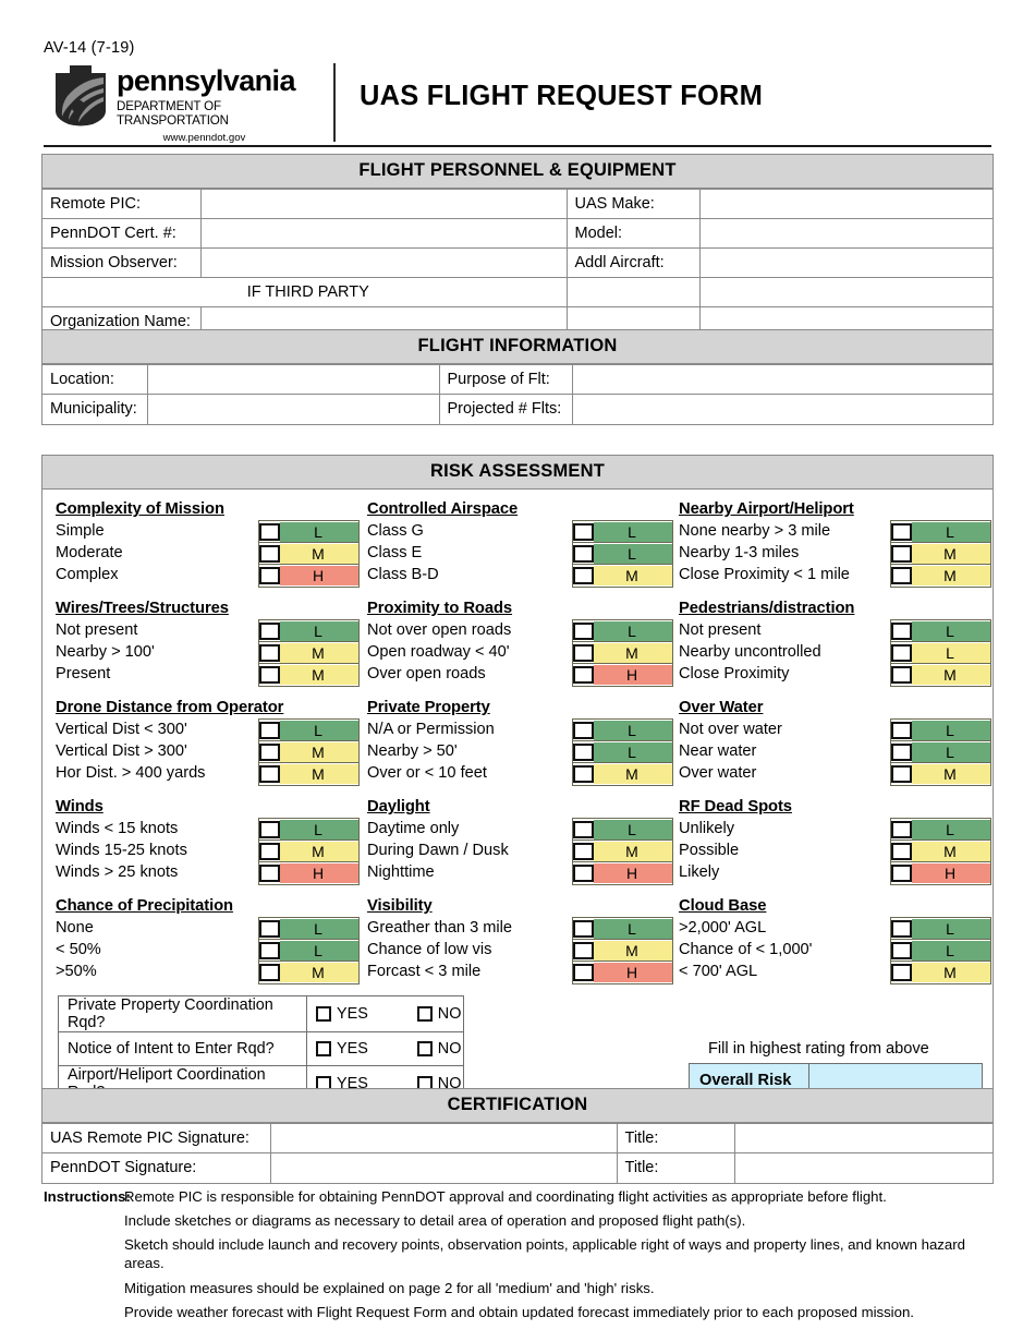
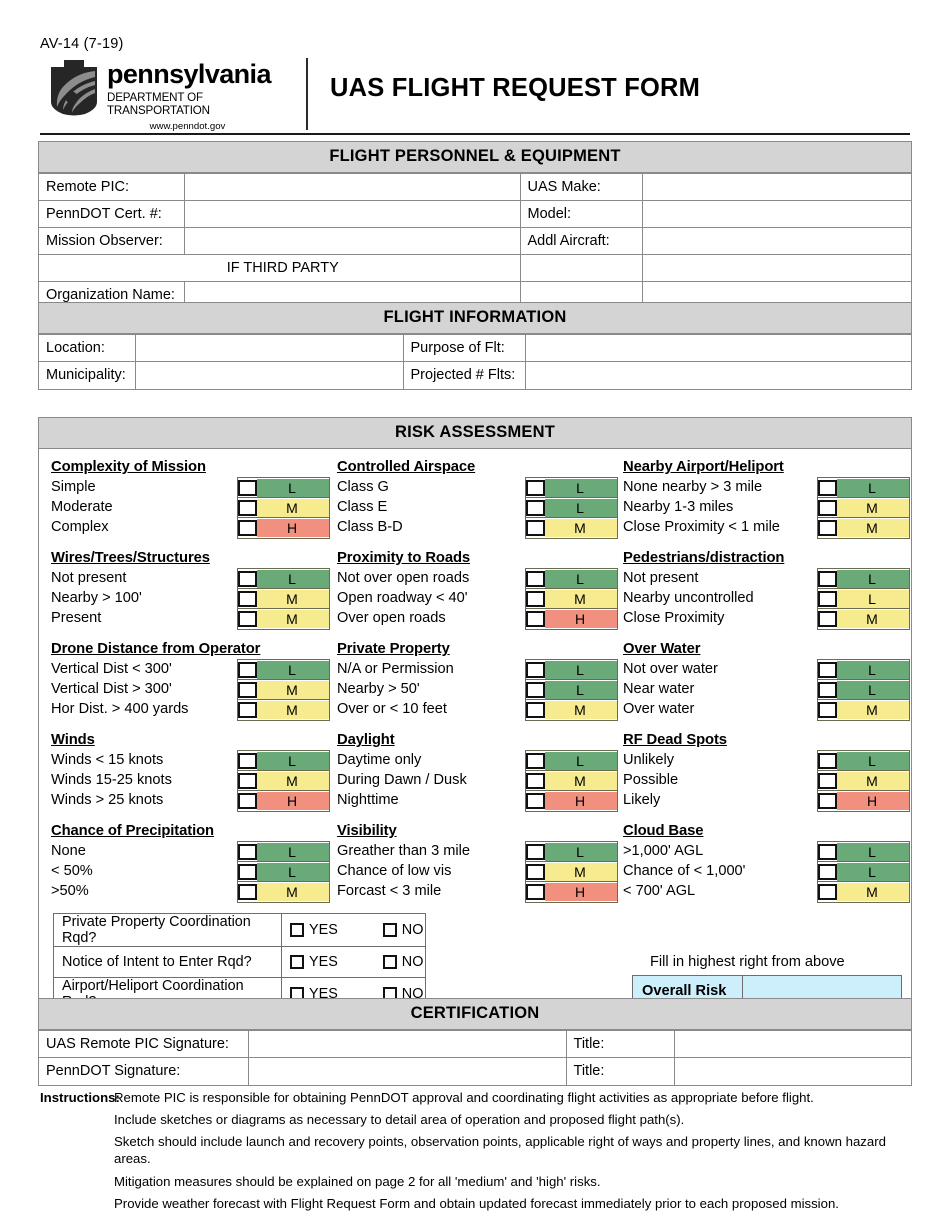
  AV-14 (7-19)
  pennsylvania
  DEPARTMENT OF TRANSPORTATION
  www.penndot.gov
  UAS FLIGHT REQUEST FORM
  FLIGHT PERSONNEL & EQUIPMENT
  Remote PIC:		UAS Make:
  PennDOT Cert. #:		Model:
  Mission Observer:		Addl Aircraft:
  IF THIRD PARTY
  Organization Name:
  FLIGHT INFORMATION
  Location:		Purpose of Flt:
  Municipality:		Projected # Flts:
  RISK ASSESSMENT
  Complexity of Mission
  Simple
  Moderate
  Complex
  L
  M
  H
  Wires/Trees/Structures
  Not present
  Nearby > 100'
  Present
  L
  M
  M
  Drone Distance from Operator
  Vertical Dist < 300'
  Vertical Dist > 300'
  Hor Dist. > 400 yards
  L
  M
  M
  Winds
  Winds < 15 knots
  Winds 15-25 knots
  Winds > 25 knots
  L
  M
  H
  Chance of Precipitation
  None
  < 50%
  >50%
  L
  L
  M
  Controlled Airspace
  Class G
  Class E
  Class B-D
  L
  L
  M
  Proximity to Roads
  Not over open roads
  Open roadway < 40'
  Over open roads
  L
  M
  H
  Private Property
  N/A or Permission
  Nearby > 50'
  Over or < 10 feet
  L
  L
  M
  Daylight
  Daytime only
  During Dawn / Dusk
  Nighttime
  L
  M
  H
  Visibility
  Greather than 3 mile
  Chance of low vis
  Forcast < 3 mile
  L
  M
  H
  Nearby Airport/Heliport
  None nearby > 3 mile
  Nearby 1-3 miles
  Close Proximity < 1 mile
  L
  M
  M
  Pedestrians/distraction
  Not present
  Nearby uncontrolled
  Close Proximity
  L
  L
  M
  Over Water
  Not over water
  Near water
  Over water
  L
  L
  M
  RF Dead Spots
  Unlikely
  Possible
  Likely
  L
  M
  H
  Cloud Base
- >2,000' AGL
+ >1,000' AGL
  Chance of < 1,000'
  < 700' AGL
  L
  L
  M
  Private Property Coordination Rqd?	YES NO
  Notice of Intent to Enter Rqd?	YES NO
  Airport/Heliport Coordination	YES NO
- Fill in highest rating from above
+ Fill in highest right from above
  Overall Risk
  CERTIFICATION
  UAS Remote PIC Signature:		Title:
  PennDOT Signature:		Title:
  Instructions
  Remote PIC is responsible for obtaining PennDOT approval and coordinating flight activities as appropriate before flight.
  Include sketches or diagrams as necessary to detail area of operation and proposed flight path(s).
  Sketch should include launch and recovery points, observation points, applicable right of ways and property lines, and known hazard areas.
  Mitigation measures should be explained on page 2 for all 'medium' and 'high' risks.
  Provide weather forecast with Flight Request Form and obtain updated forecast immediately prior to each proposed mission.
